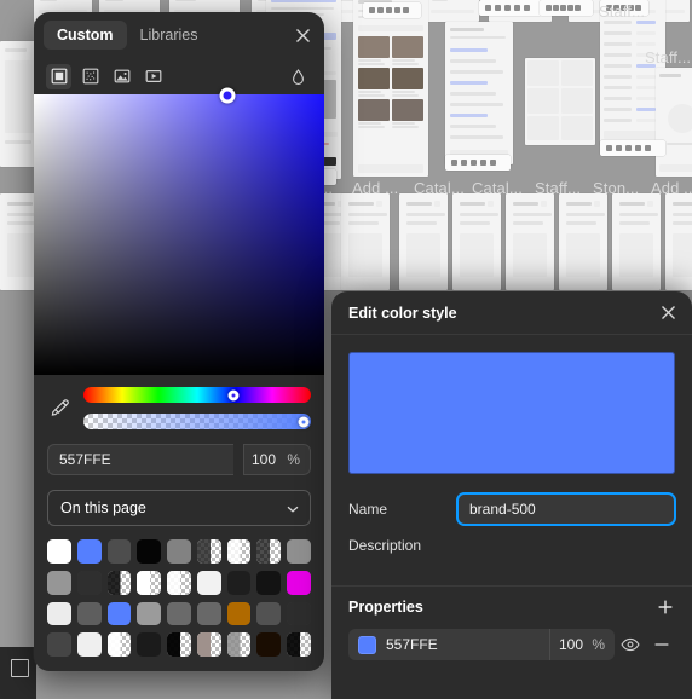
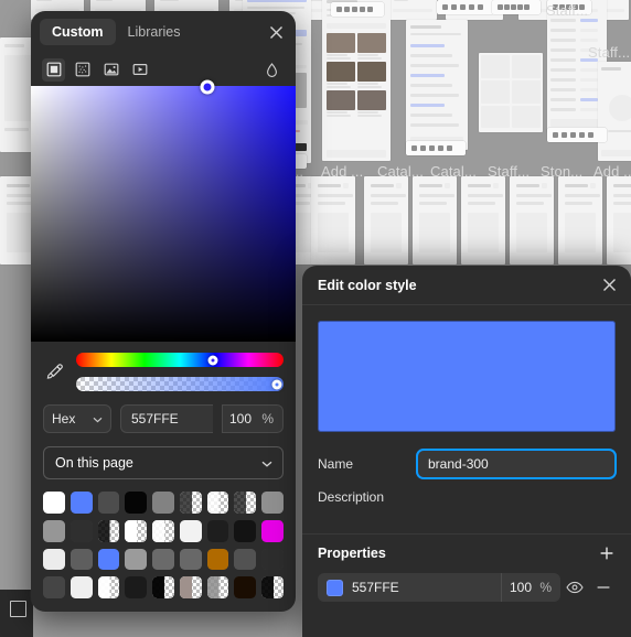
  Add ...
  Catal...
  Catal...
  Staff...
  Ston...
  Add ..
  Staff...
  Staff...
  Custom
  Libraries
+ Hex
  557FFE
  100
  %
  On this page
  Edit color style
  Name
- brand-500
+ brand-300
  Description
  Properties
  557FFE
  100
  %
